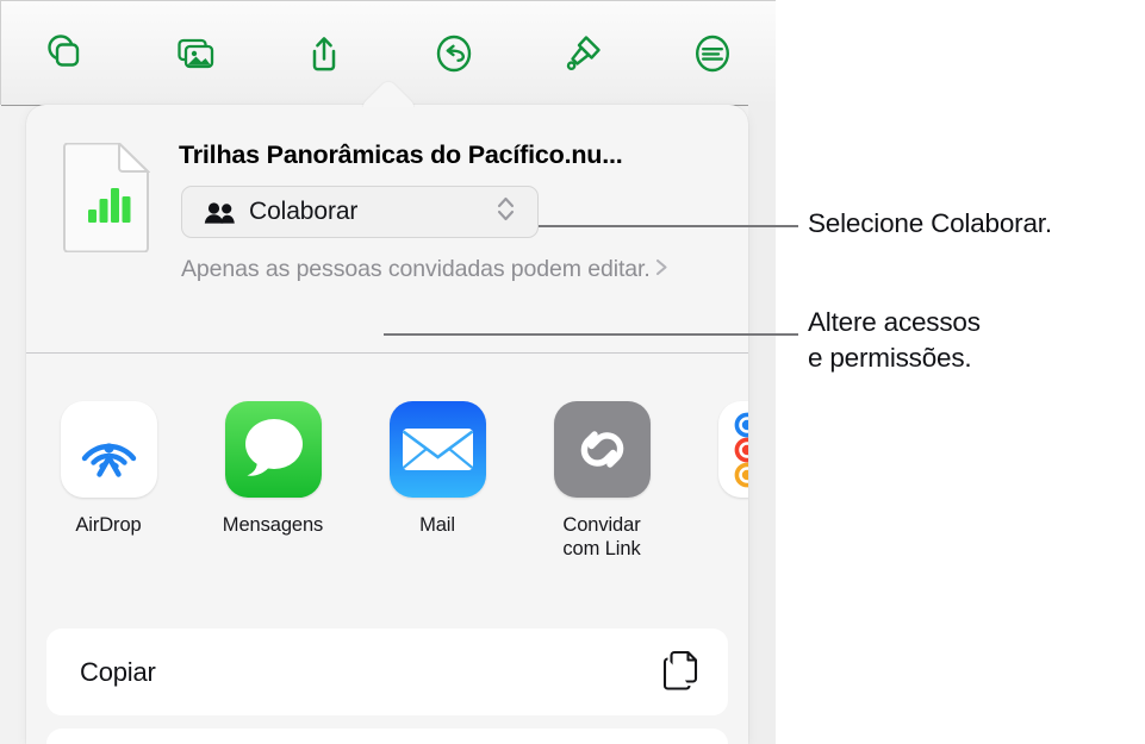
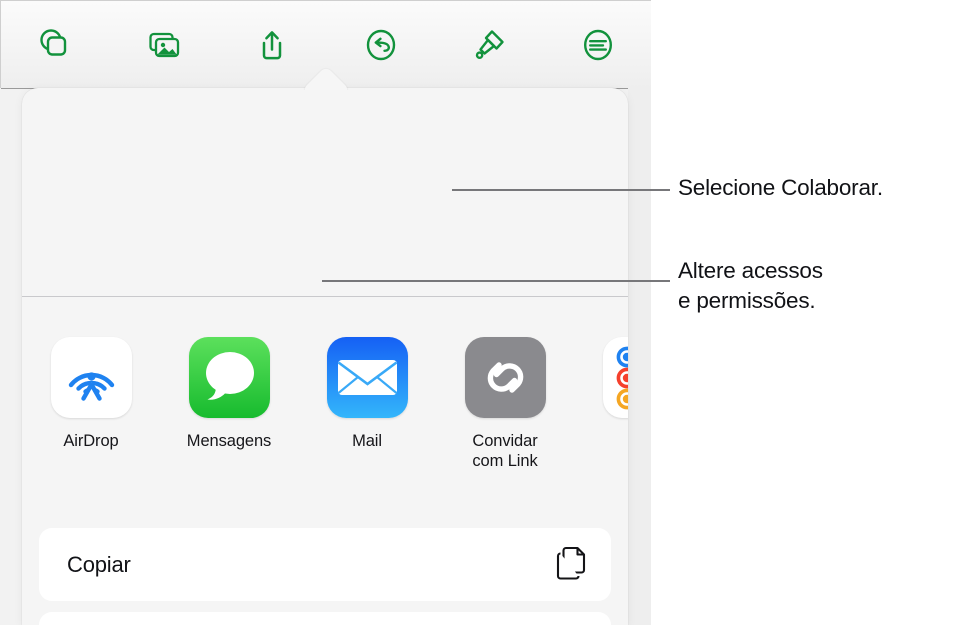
- Trilhas Panorâmicas do Pacífico.nu...
- Colaborar
- Apenas as pessoas convidadas podem editar.
  AirDrop
  Mensagens
  Mail
  Convidar
  com Link
  Copiar
  Selecione Colaborar.
  Altere acessos
  e permissões.
